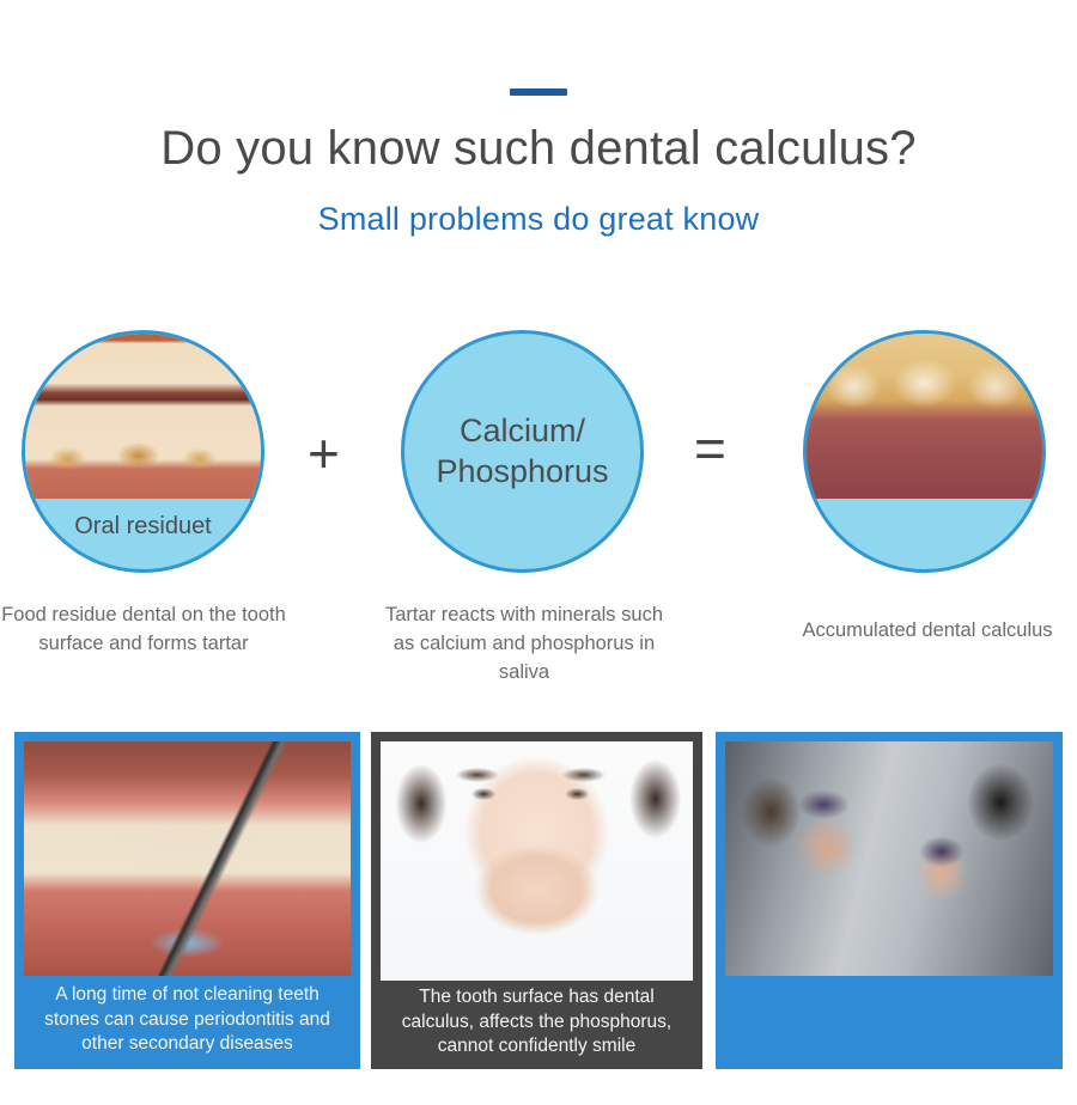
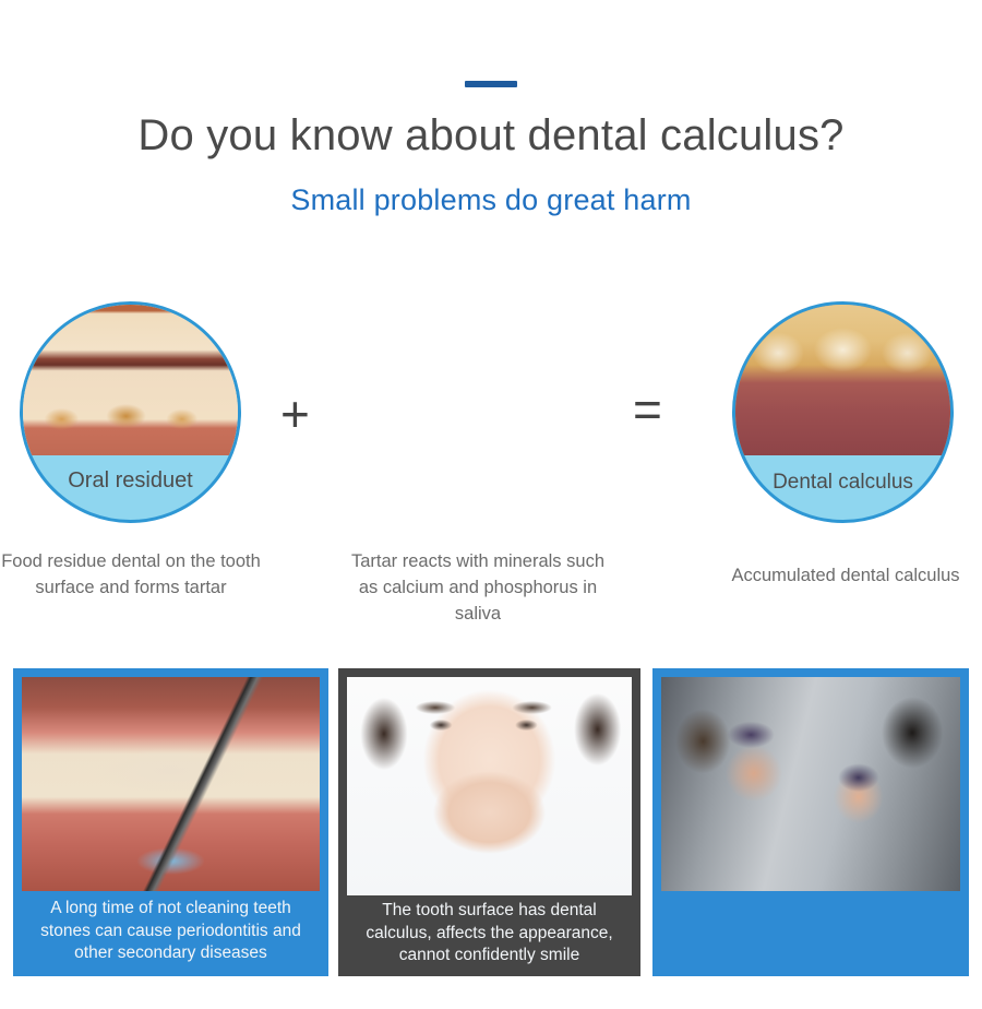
- Do you know such dental calculus?
+ Do you know about dental calculus?
- Small problems do great know
+ Small problems do great harm
  Oral residuet
  +
- Calcium/
- Phosphorus
  =
+ Dental calculus
  Food residue dental on the tooth surface and forms tartar
  Tartar reacts with minerals such as calcium and phosphorus in saliva
  Accumulated dental calculus
  A long time of not cleaning teeth stones can cause periodontitis and other secondary diseases
- The tooth surface has dental calculus, affects the phosphorus, cannot confidently smile
+ The tooth surface has dental calculus, affects the appearance, cannot confidently smile
